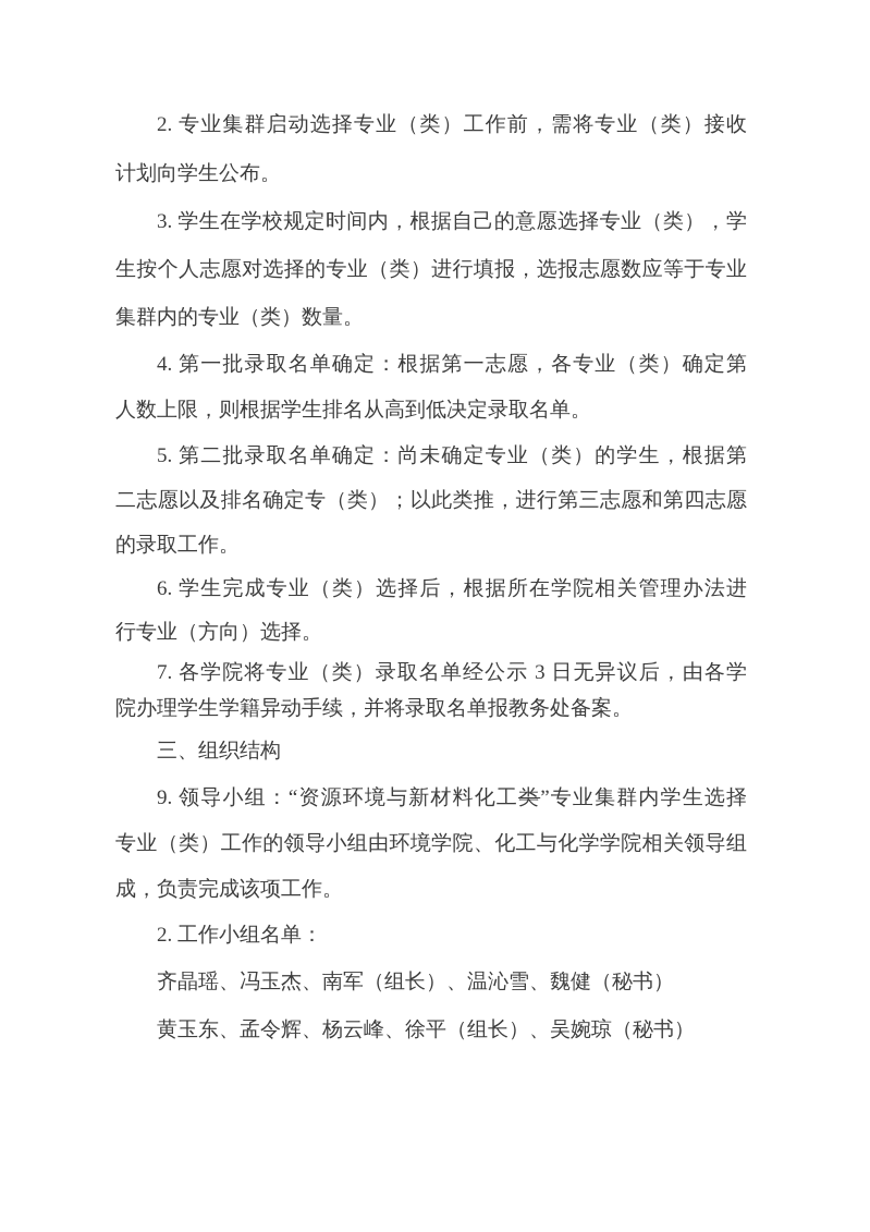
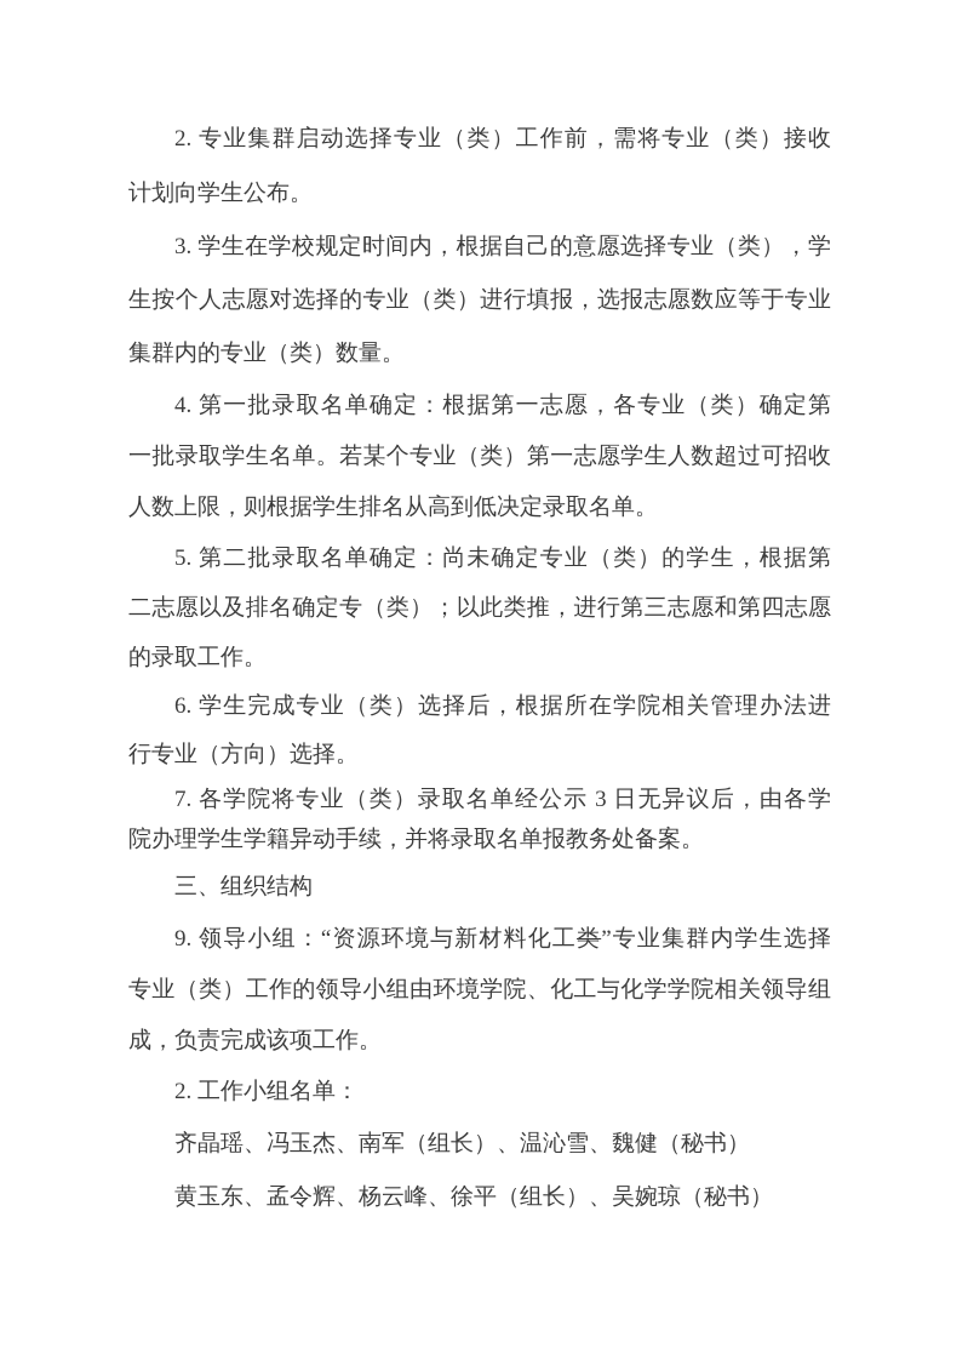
  2. 专业集群启动选择专业（类）工作前，需将专业（类）接收
  计划向学生公布。
  3. 学生在学校规定时间内，根据自己的意愿选择专业（类），学
  生按个人志愿对选择的专业（类）进行填报，选报志愿数应等于专业
  集群内的专业（类）数量。
  4. 第一批录取名单确定：根据第一志愿，各专业（类）确定第
+ 一批录取学生名单。若某个专业（类）第一志愿学生人数超过可招收
  人数上限，则根据学生排名从高到低决定录取名单。
  5. 第二批录取名单确定：尚未确定专业（类）的学生，根据第
  二志愿以及排名确定专（类）；以此类推，进行第三志愿和第四志愿
  的录取工作。
  6. 学生完成专业（类）选择后，根据所在学院相关管理办法进
  行专业（方向）选择。
  7. 各学院将专业（类）录取名单经公示 3 日无异议后，由各学
  院办理学生学籍异动手续，并将录取名单报教务处备案。
  三、组织结构
  9. 领导小组：“资源环境与新材料化工类”专业集群内学生选择
  专业（类）工作的领导小组由环境学院、化工与化学学院相关领导组
  成，负责完成该项工作。
  2. 工作小组名单：
  齐晶瑶、冯玉杰、南军（组长）、温沁雪、魏健（秘书）
  黄玉东、孟令辉、杨云峰、徐平（组长）、吴婉琼（秘书）
